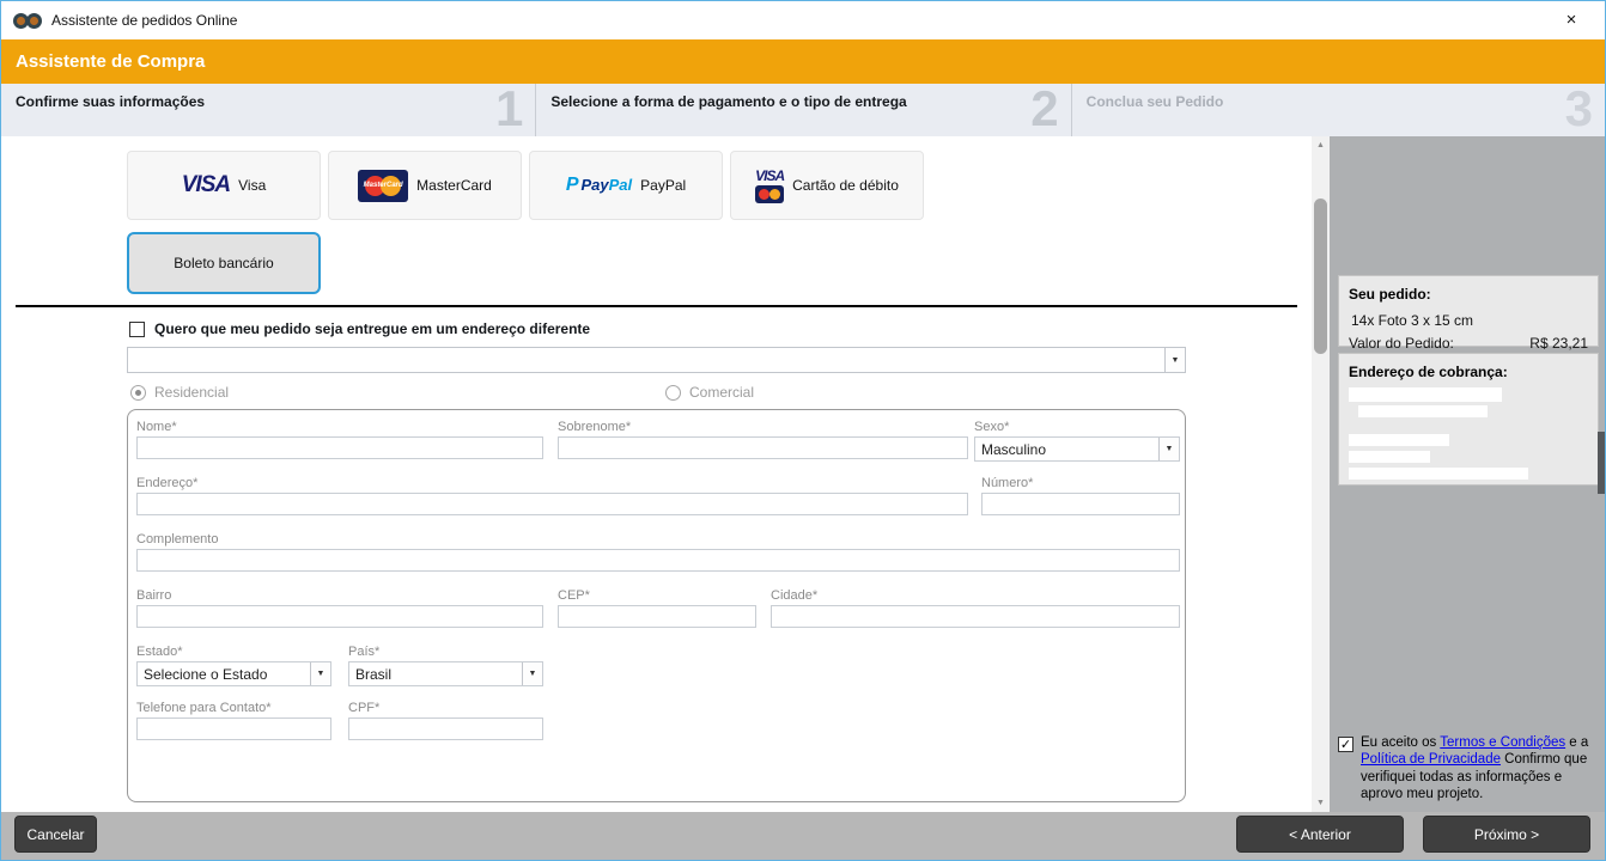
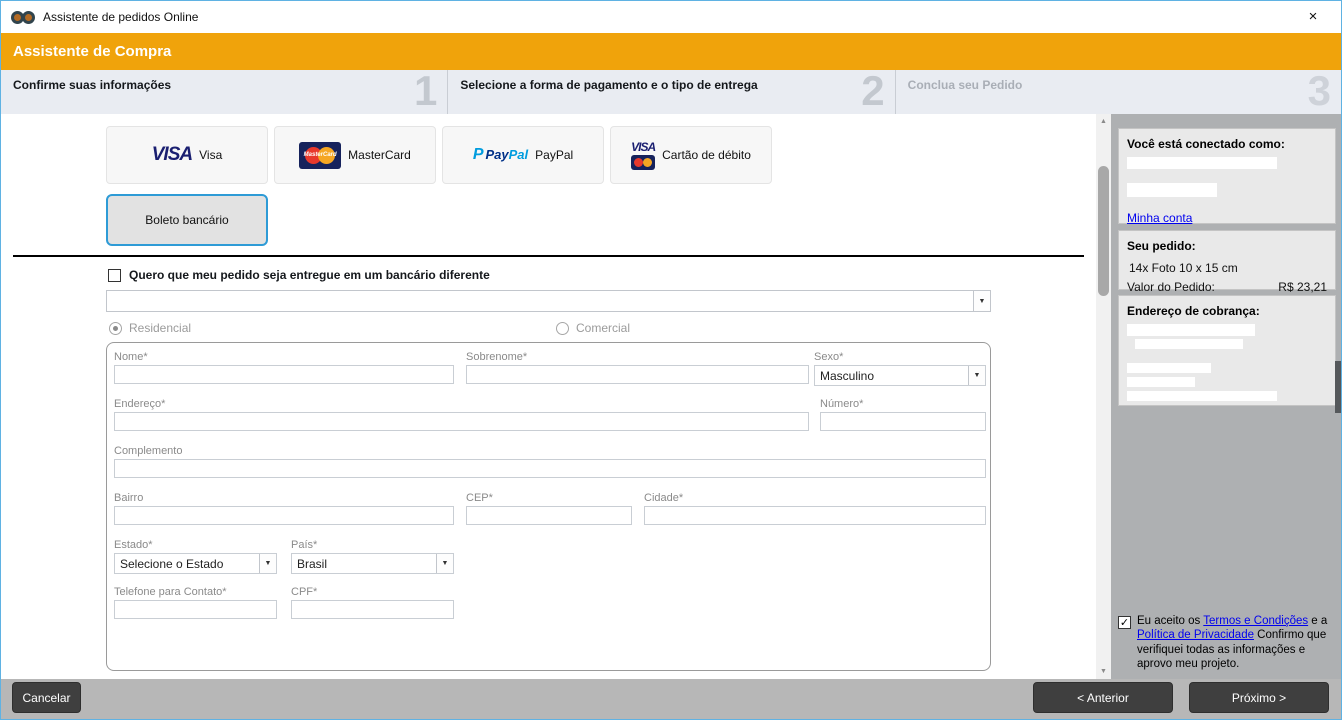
  Assistente de pedidos Online
  ×
  Assistente de Compra
  Confirme suas informações
  1
  Selecione a forma de pagamento e o tipo de entrega
  2
  Conclua seu Pedido
  3
  VISA
  Visa
  MasterCard
  P
  PayPal
  PayPal
  VISA
  Cartão de débito
  Boleto bancário
- Quero que meu pedido seja entregue em um endereço diferente
+ Quero que meu pedido seja entregue em um bancário diferente
  Residencial
  Comercial
  Nome*
  Sobrenome*
  Sexo*
  Masculino
  Endereço*
  Número*
  Complemento
  Bairro
  CEP*
  Cidade*
  Estado*
  Selecione o Estado
  País*
  Brasil
  Telefone para Contato*
  CPF*
+ Você está conectado como:
+ Minha conta
  Seu pedido:
- 14x Foto 3 x 15 cm
+ 14x Foto 10 x 15 cm
  Valor do Pedido:
  R$ 23,21
  Endereço de cobrança:
  ✓
  Eu aceito os Termos e Condições e a Política de Privacidade Confirmo que verifiquei todas as informações e aprovo meu projeto.
  Cancelar
  < Anterior
  Próximo >
